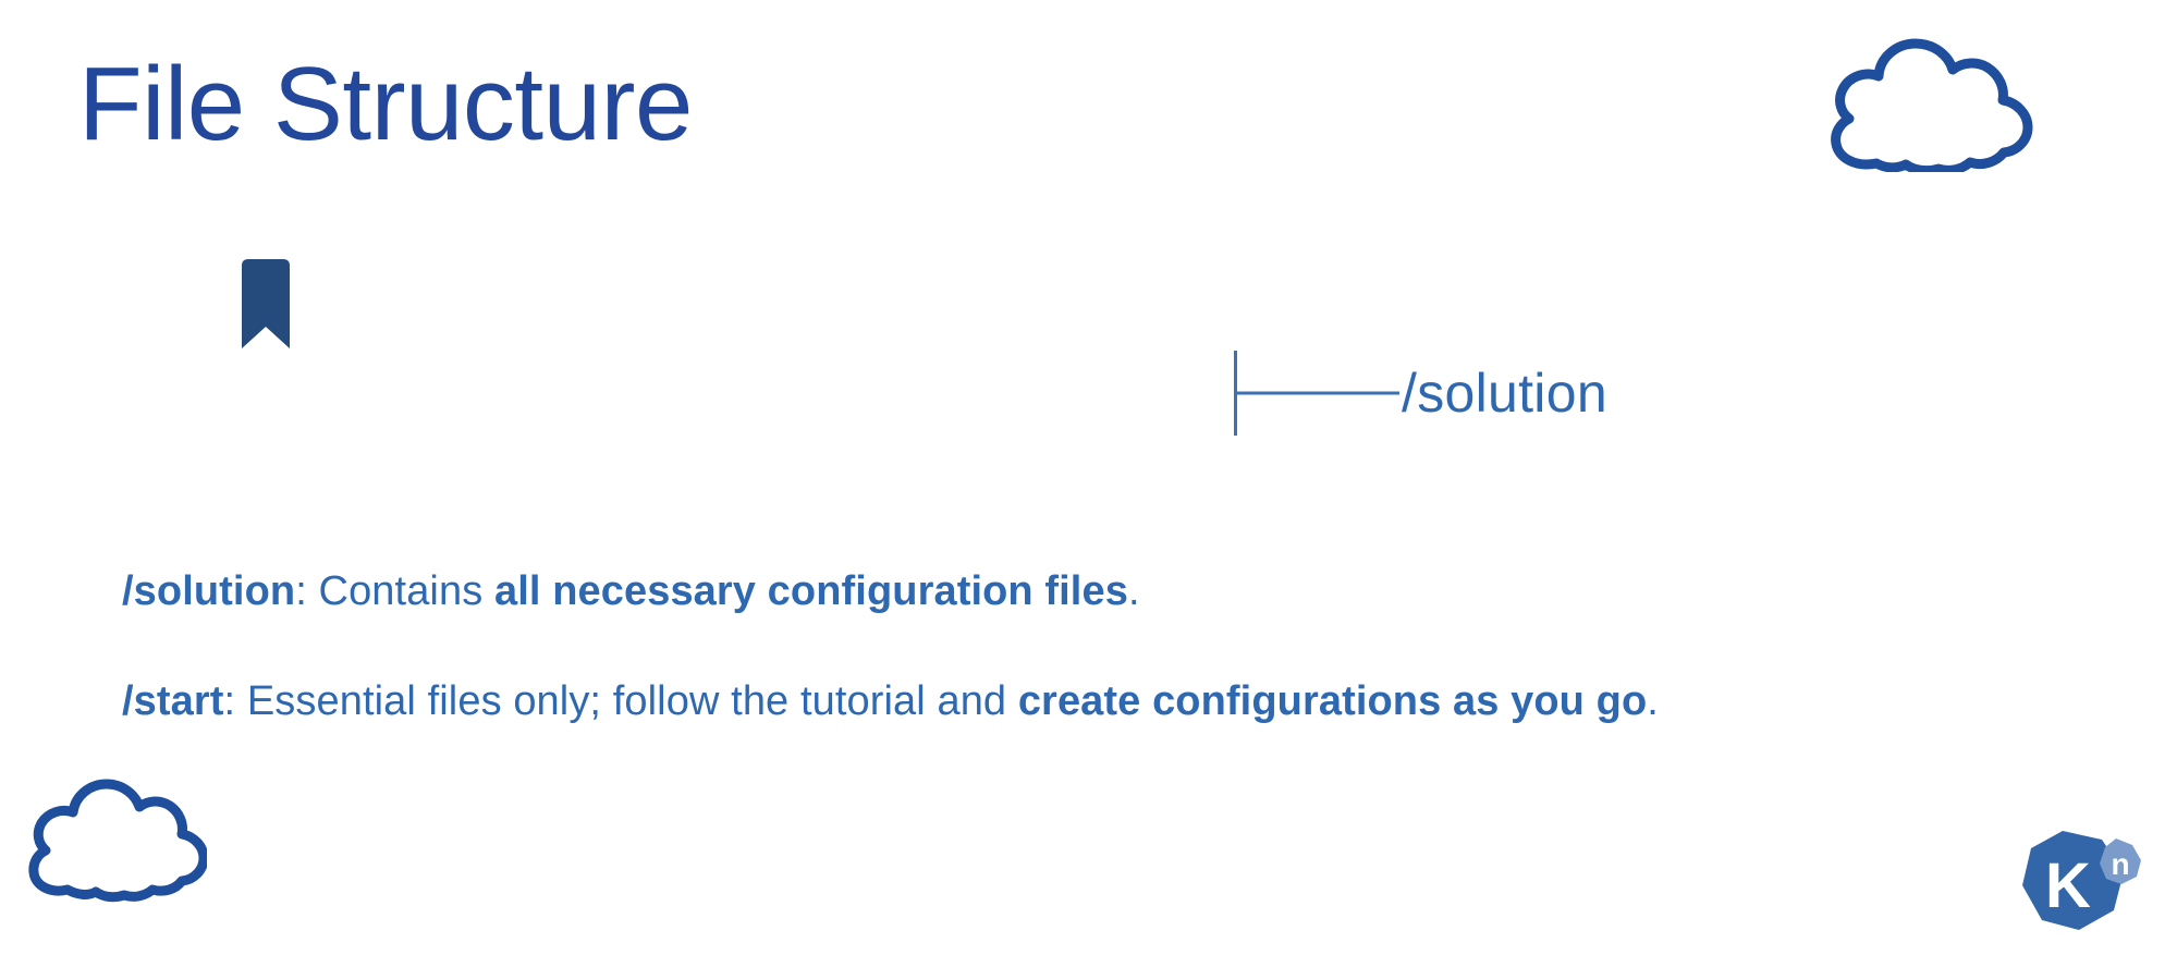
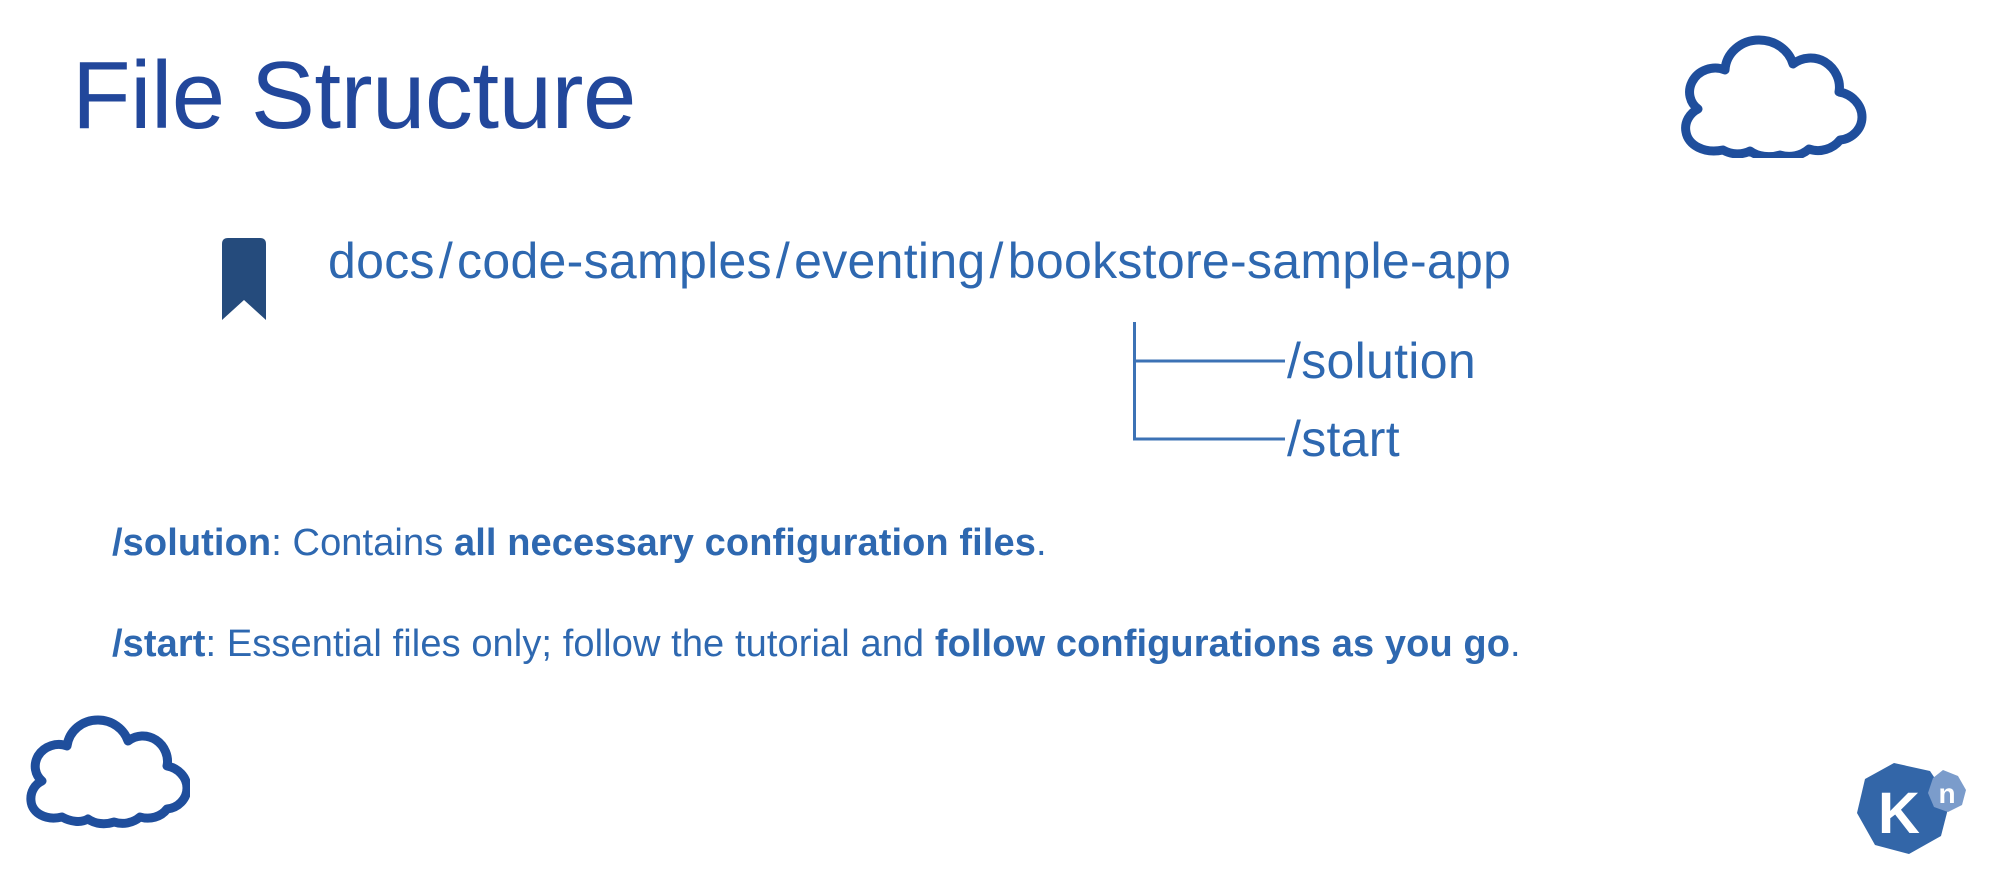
  File Structure
+ docs/code-samples/eventing/bookstore-sample-app
  /solution
+ /start
  /solution: Contains all necessary configuration files.
- /start: Essential files only; follow the tutorial and create configurations as you go.
+ /start: Essential files only; follow the tutorial and follow configurations as you go.
  K
  n
